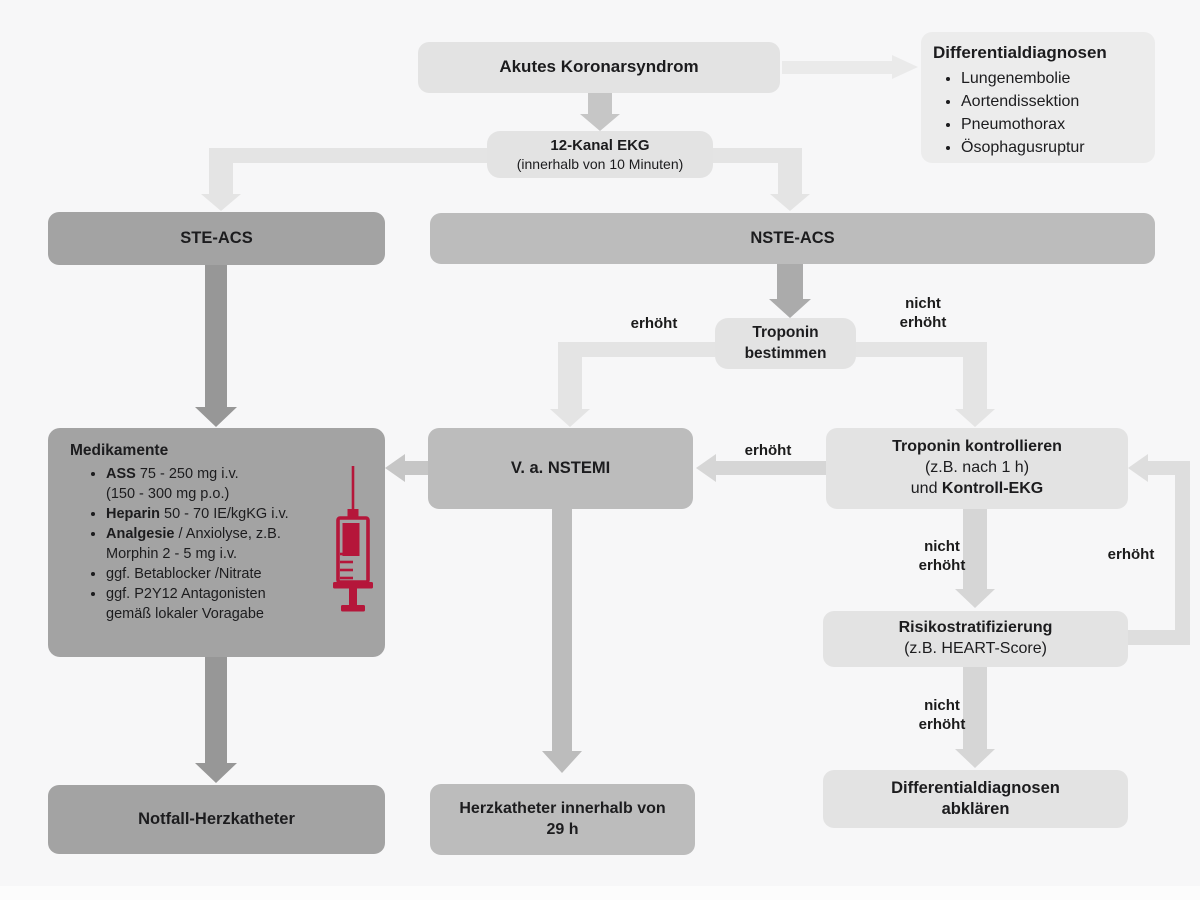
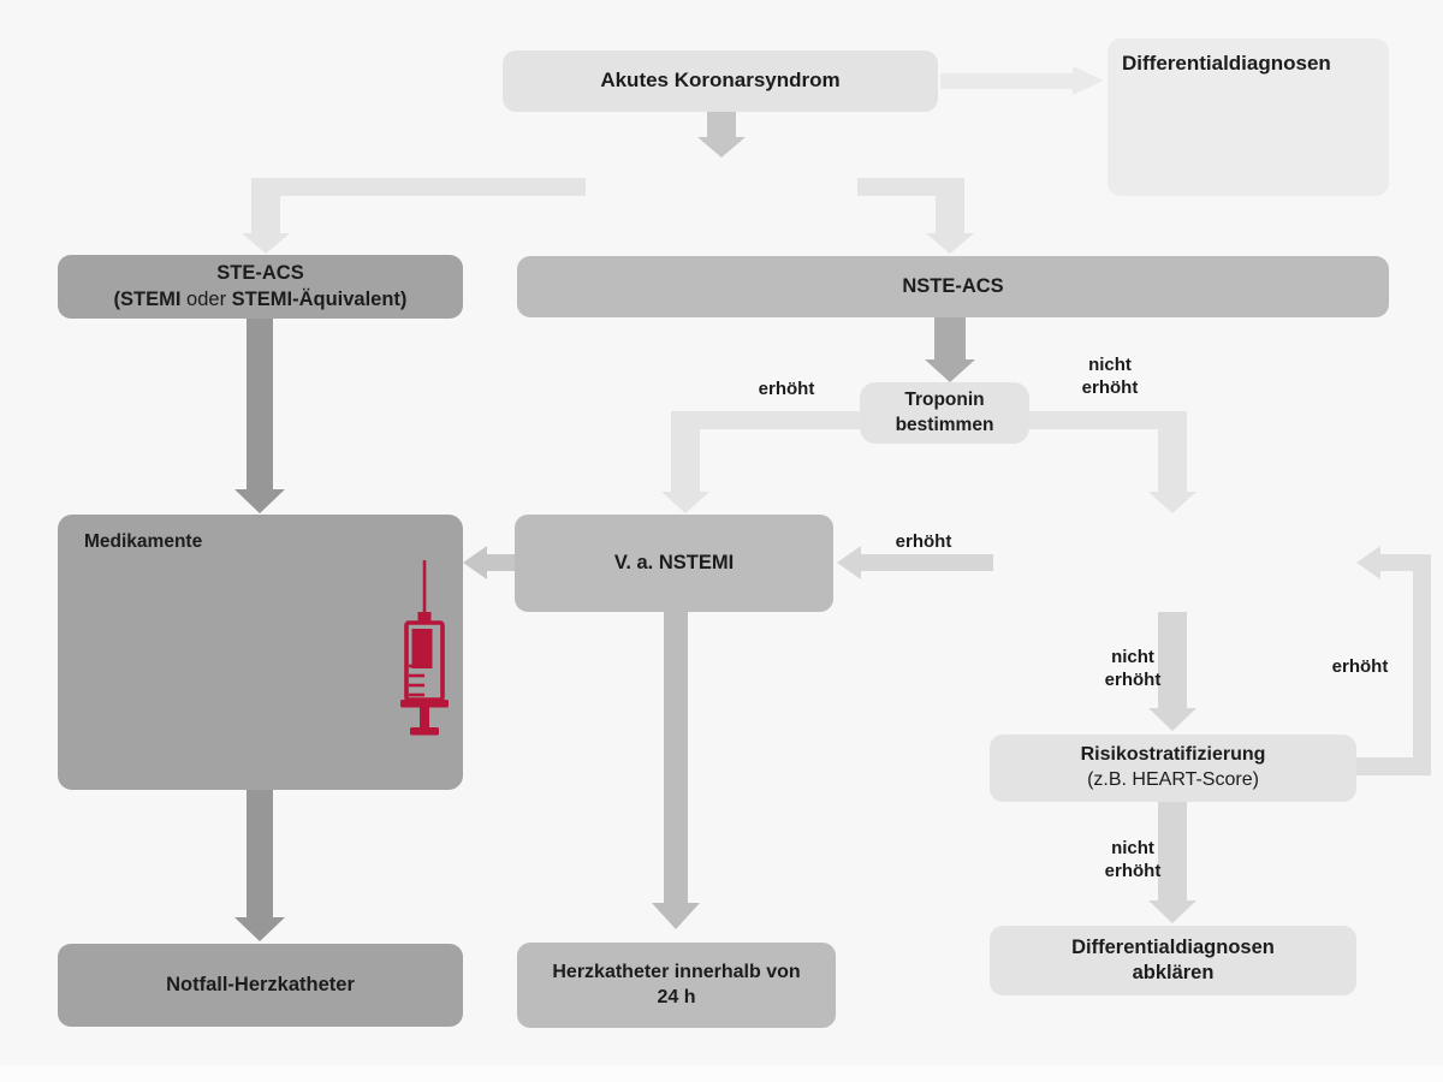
  erhöht
  nicht
  erhöht
  erhöht
  nicht
  erhöht
  erhöht
  nicht
  erhöht
  Akutes Koronarsyndrom
  Differentialdiagnosen
- Lungenembolie
- Aortendissektion
- Pneumothorax
- Ösophagusruptur
- 12-Kanal EKG
- (innerhalb von 10 Minuten)
  STE-ACS
+ (STEMI oder STEMI-Äquivalent)
  NSTE-ACS
  Troponin
  bestimmen
  V. a. NSTEMI
- Troponin kontrollieren
- (z.B. nach 1 h)
- und Kontroll-EKG
  Medikamente
- ASS 75 - 250 mg i.v.
- (150 - 300 mg p.o.)
- Heparin 50 - 70 IE/kgKG i.v.
- Analgesie / Anxiolyse, z.B.
- Morphin 2 - 5 mg i.v.
- ggf. Betablocker /Nitrate
- ggf. P2Y12 Antagonisten
- gemäß lokaler Voragabe
  Risikostratifizierung
  (z.B. HEART-Score)
  Notfall-Herzkatheter
  Herzkatheter innerhalb von
- 29 h
+ 24 h
  Differentialdiagnosen
  abklären
